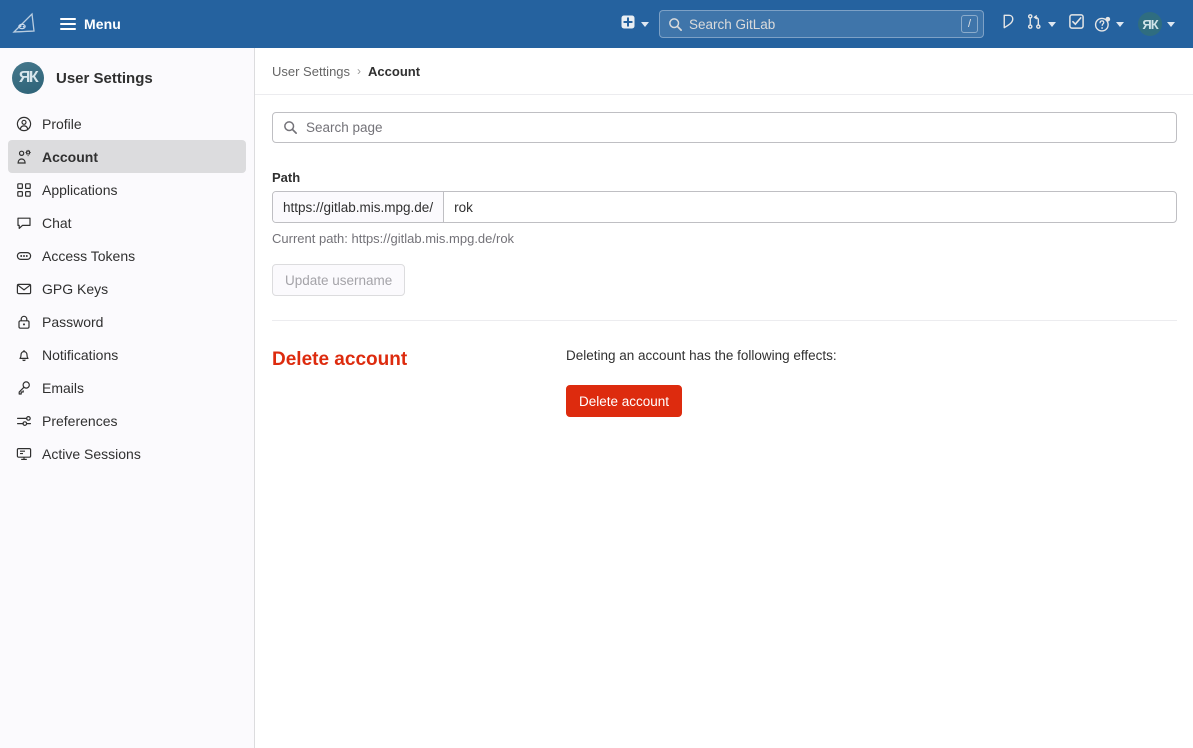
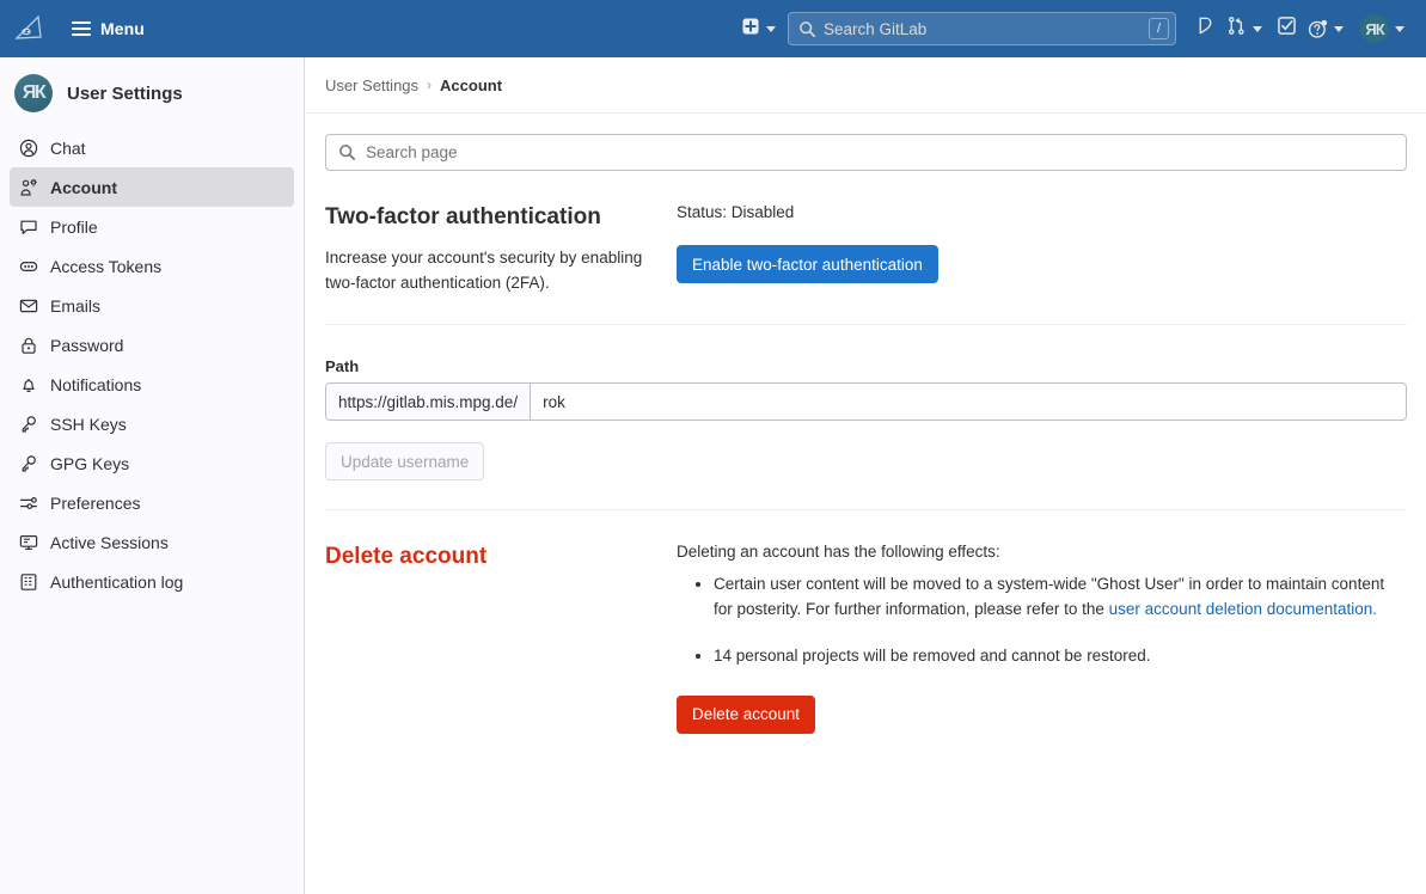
  Menu
  Search GitLab
  /
  ЯК
  ЯК
  User Settings
- Profile
+ Chat
  Account
- Applications
- Chat
+ Profile
  Access Tokens
- GPG Keys
+ Emails
  Password
  Notifications
+ SSH Keys
- Emails
+ GPG Keys
  Preferences
  Active Sessions
+ Authentication log
  User Settings
  ›
  Account
  Search page
+ Two-factor authentication
+ Increase your account's security by enabling two-factor authentication (2FA).
+ Status: Disabled
+ Enable two-factor authentication
  Path
  https://gitlab.mis.mpg.de/
  rok
- Current path: https://gitlab.mis.mpg.de/rok
  Update username
  Delete account
  Deleting an account has the following effects:
+ Certain user content will be moved to a system-wide "Ghost User" in order to maintain content for posterity. For further information, please refer to the user account deletion documentation.
+ 14 personal projects will be removed and cannot be restored.
  Delete account
